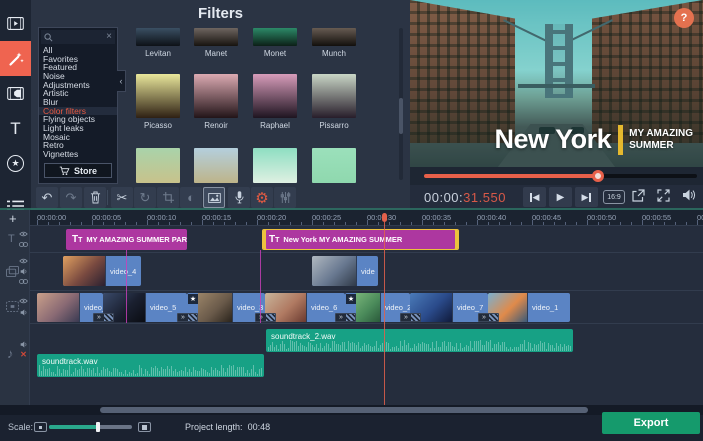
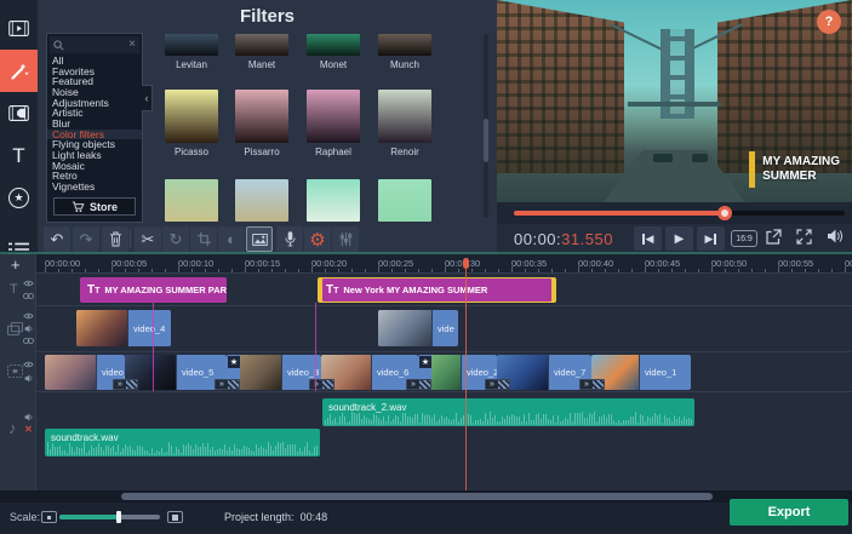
  T
  ★
  Filters
  ×
  All
  Favorites
  Featured
  Noise
  Adjustments
  Artistic
  Blur
  Color filters
  Flying objects
  Light leaks
  Mosaic
  Retro
  Vignettes
  Store
  ‹
  Levitan
  Manet
  Monet
  Munch
  Picasso
- Renoir
+ Pissarro
  Raphael
- Pissarro
+ Renoir
- New York
  MY AMAZING
  SUMMER
  ?
  ↶
  ↷
  ✂
  ↻
  ◐
  ⚙
  00:00:31.550
  ◀
  ▶
  ▶
  00:00:00
  00:00:05
  00:00:10
  00:00:15
  00:00:20
  00:00:25
  00:0:30
  00:00:35
  00:00:40
  00:00:45
  00:00:50
  00:00:55
  MY AMAZING SUMMER PAR
  New York MY AMAZING SUMMER
  video_4
  vide
  video
  video_5
  video_3
  video_6
  video_
  video_7
  video_1
  soundtrack_2.wav
  soundtrack.wav
  +
  T
  ♪
  ✕
  Scale:
  Project length: 00:48
  Export
